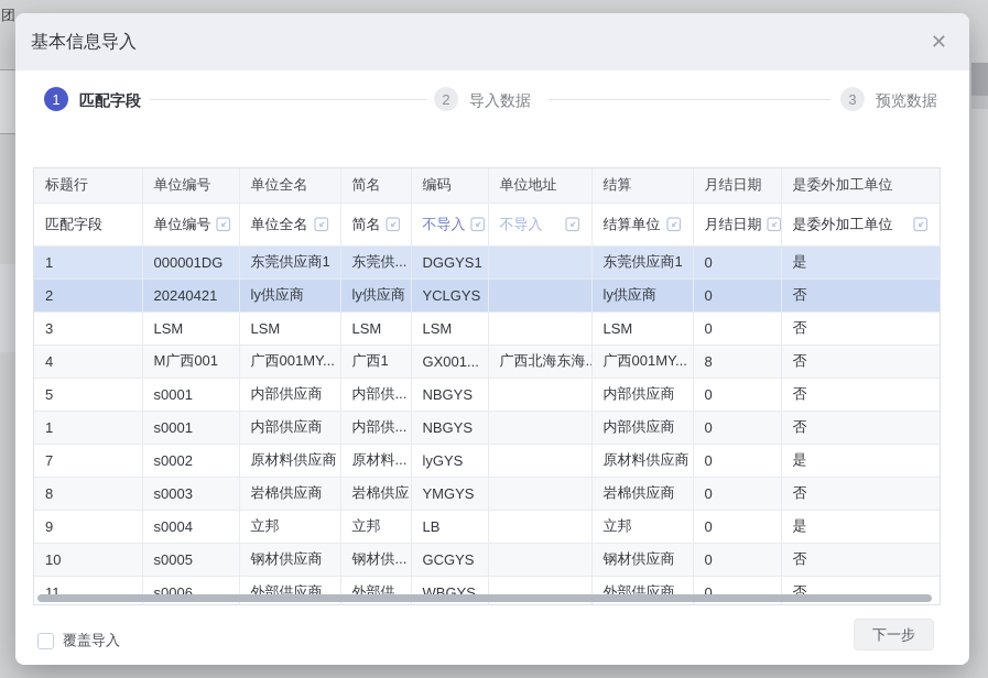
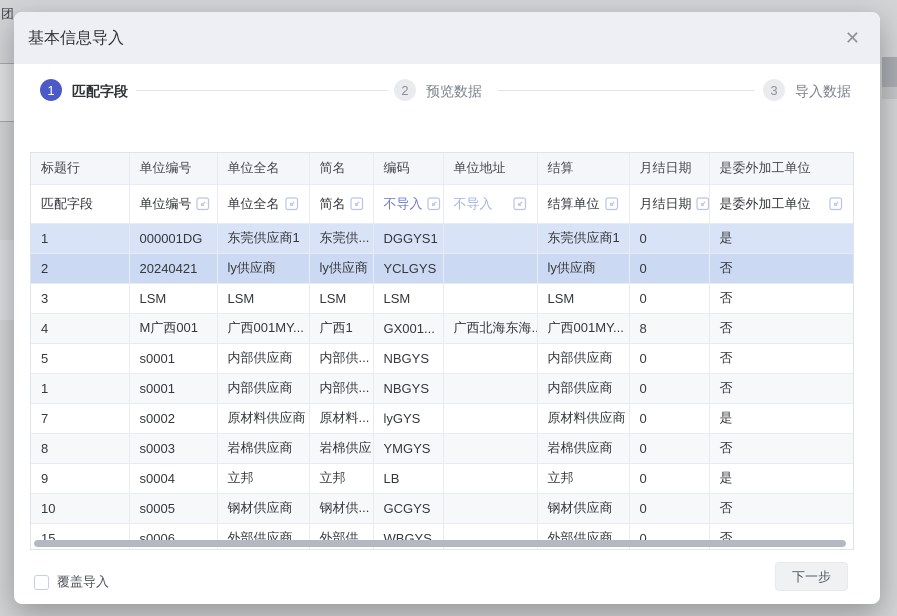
  团
  基本信息导入
  ✕
  1
  匹配字段
  2
- 导入数据
+ 预览数据
  3
- 预览数据
+ 导入数据
  标题行	单位编号	单位全名	简名	编码	单位地址	结算	月结日期	是委外加工单位
  匹配字段	单位编号	单位全名	简名	不导入	不导入	结算单位	月结日期	是委外加工单位
  1	000001DG	东莞供应商1	东莞供...	DGGYS1		东莞供应商1	0	是
  2	20240421	ly供应商	ly供应商	YCLGYS		ly供应商	0	否
  3	LSM	LSM	LSM	LSM		LSM	0	否
  4	M广西001	广西001MY...	广西1	GX001...	广西北海东海.	广西001MY...	8	否
  5	s0001	内部供应商	内部供...	NBGYS		内部供应商	0	否
  1	s0001	内部供应商	内部供...	NBGYS		内部供应商	0	否
  7	s0002	原材料供应商	原材料...	lyGYS		原材料供应商	0	是
  8	s0003	岩棉供应商	岩棉供应	YMGYS		岩棉供应商	0	否
  9	s0004	立邦	立邦	LB		立邦	0	是
  10	s0005	钢材供应商	钢材供...	GCGYS		钢材供应商	0	否
- 11	s0006	外部供应商	外部供...	WBGYS		外部供应商	0	否
+ 15	s0006	外部供应商	外部供...	WBGYS		外部供应商	0	否
  覆盖导入
  下一步
